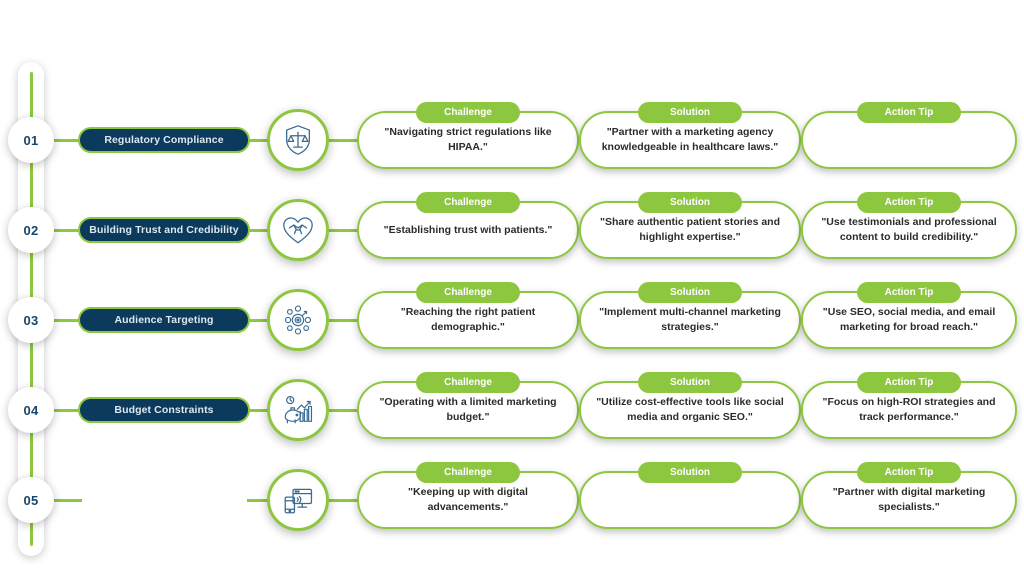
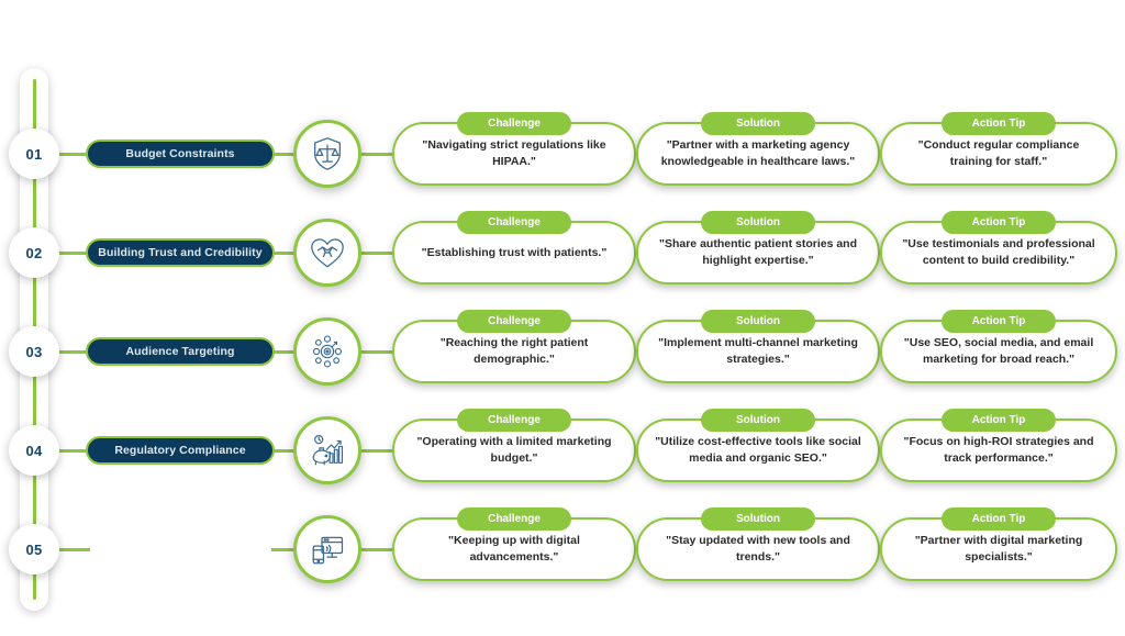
  01
- Regulatory Compliance
+ Budget Constraints
  Challenge
  "Navigating strict regulations like HIPAA."
  Solution
  "Partner with a marketing agency knowledgeable in healthcare laws."
  Action Tip
+ "Conduct regular compliance training for staff."
  02
  Building Trust and Credibility
  Challenge
  "Establishing trust with patients."
  Solution
  "Share authentic patient stories and highlight expertise."
  Action Tip
  "Use testimonials and professional content to build credibility."
  03
  Audience Targeting
  Challenge
  "Reaching the right patient demographic."
  Solution
  "Implement multi-channel marketing strategies."
  Action Tip
  "Use SEO, social media, and email marketing for broad reach."
  04
- Budget Constraints
+ Regulatory Compliance
  Challenge
  "Operating with a limited marketing budget."
  Solution
  "Utilize cost-effective tools like social media and organic SEO."
  Action Tip
  "Focus on high-ROI strategies and track performance."
  05
  Challenge
  "Keeping up with digital advancements."
  Solution
+ "Stay updated with new tools and trends."
  Action Tip
  "Partner with digital marketing specialists."
